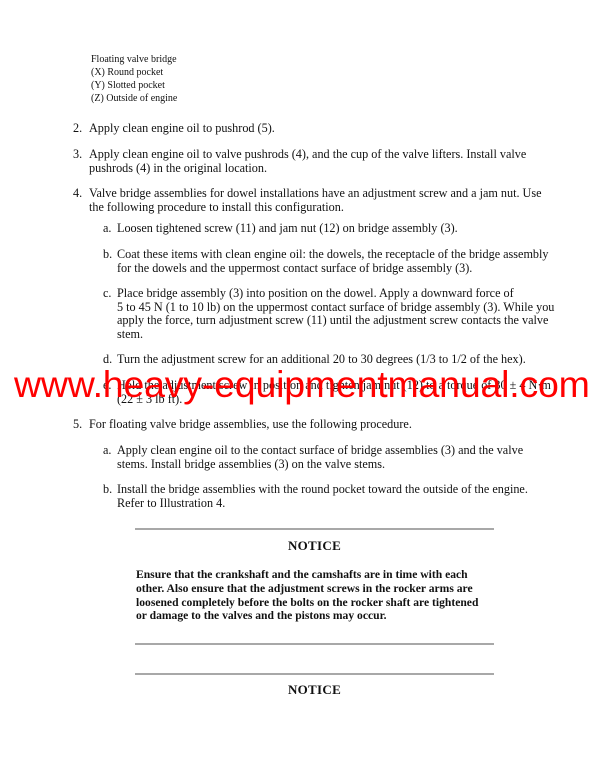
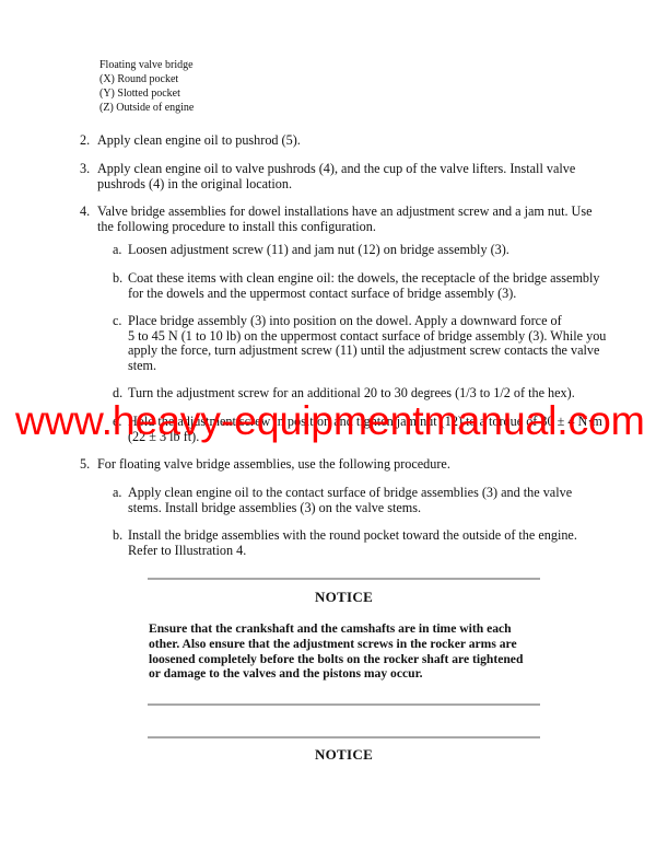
  Floating valve bridge
  (X) Round pocket
  (Y) Slotted pocket
  (Z) Outside of engine
  2.
  Apply clean engine oil to pushrod (5).
  3.
  Apply clean engine oil to valve pushrods (4), and the cup of the valve lifters. Install valve
  pushrods (4) in the original location.
  4.
  Valve bridge assemblies for dowel installations have an adjustment screw and a jam nut. Use
  the following procedure to install this configuration.
  a.
- Loosen tightened screw (11) and jam nut (12) on bridge assembly (3).
+ Loosen adjustment screw (11) and jam nut (12) on bridge assembly (3).
  b.
  Coat these items with clean engine oil: the dowels, the receptacle of the bridge assembly
  for the dowels and the uppermost contact surface of bridge assembly (3).
  c.
  Place bridge assembly (3) into position on the dowel. Apply a downward force of
  5 to 45 N (1 to 10 lb) on the uppermost contact surface of bridge assembly (3). While you
  apply the force, turn adjustment screw (11) until the adjustment screw contacts the valve
  stem.
  d.
  Turn the adjustment screw for an additional 20 to 30 degrees (1/3 to 1/2 of the hex).
  e.
  Hold the adjustment screw in position and tighten jam nut (12) to a torque of 30 ± 4 N·m
  (22 ± 3 lb ft).
  www.heavy-equipmentmanual.com
  5.
  For floating valve bridge assemblies, use the following procedure.
  a.
  Apply clean engine oil to the contact surface of bridge assemblies (3) and the valve
  stems. Install bridge assemblies (3) on the valve stems.
  b.
  Install the bridge assemblies with the round pocket toward the outside of the engine.
  Refer to Illustration 4.
  NOTICE
  Ensure that the crankshaft and the camshafts are in time with each
  other. Also ensure that the adjustment screws in the rocker arms are
  loosened completely before the bolts on the rocker shaft are tightened
  or damage to the valves and the pistons may occur.
  NOTICE
